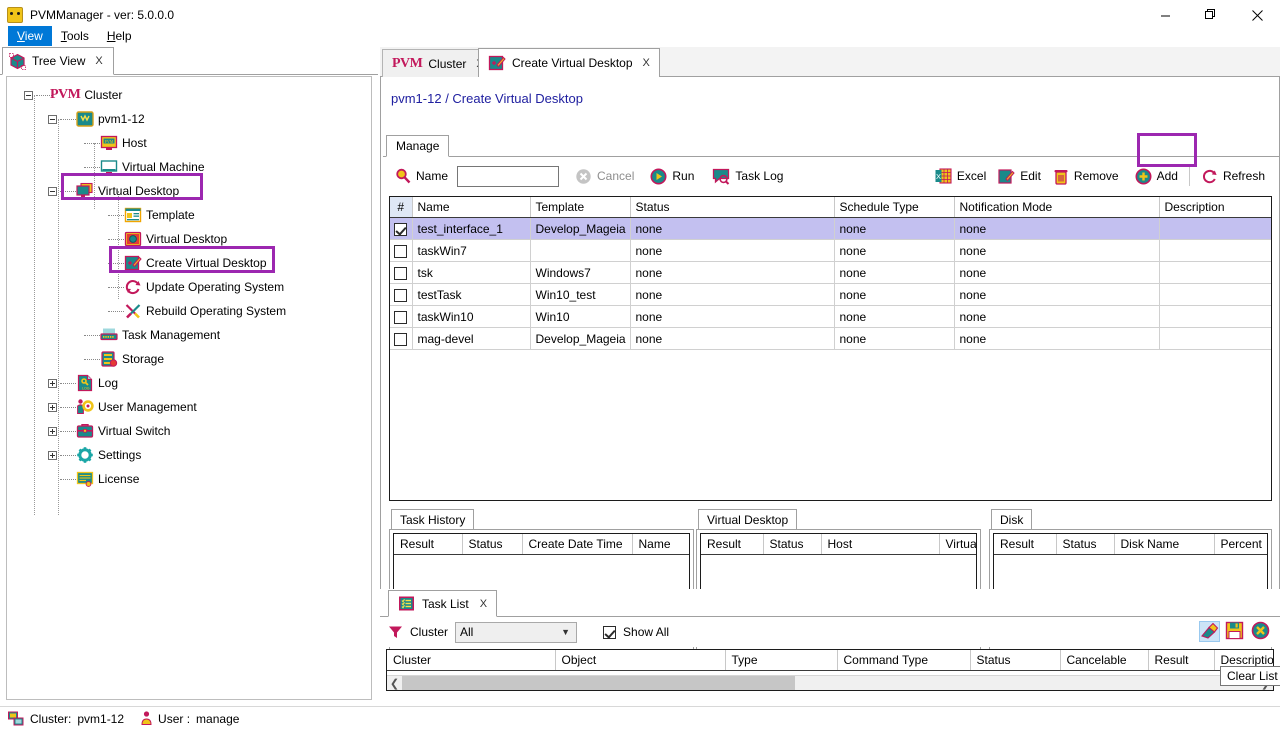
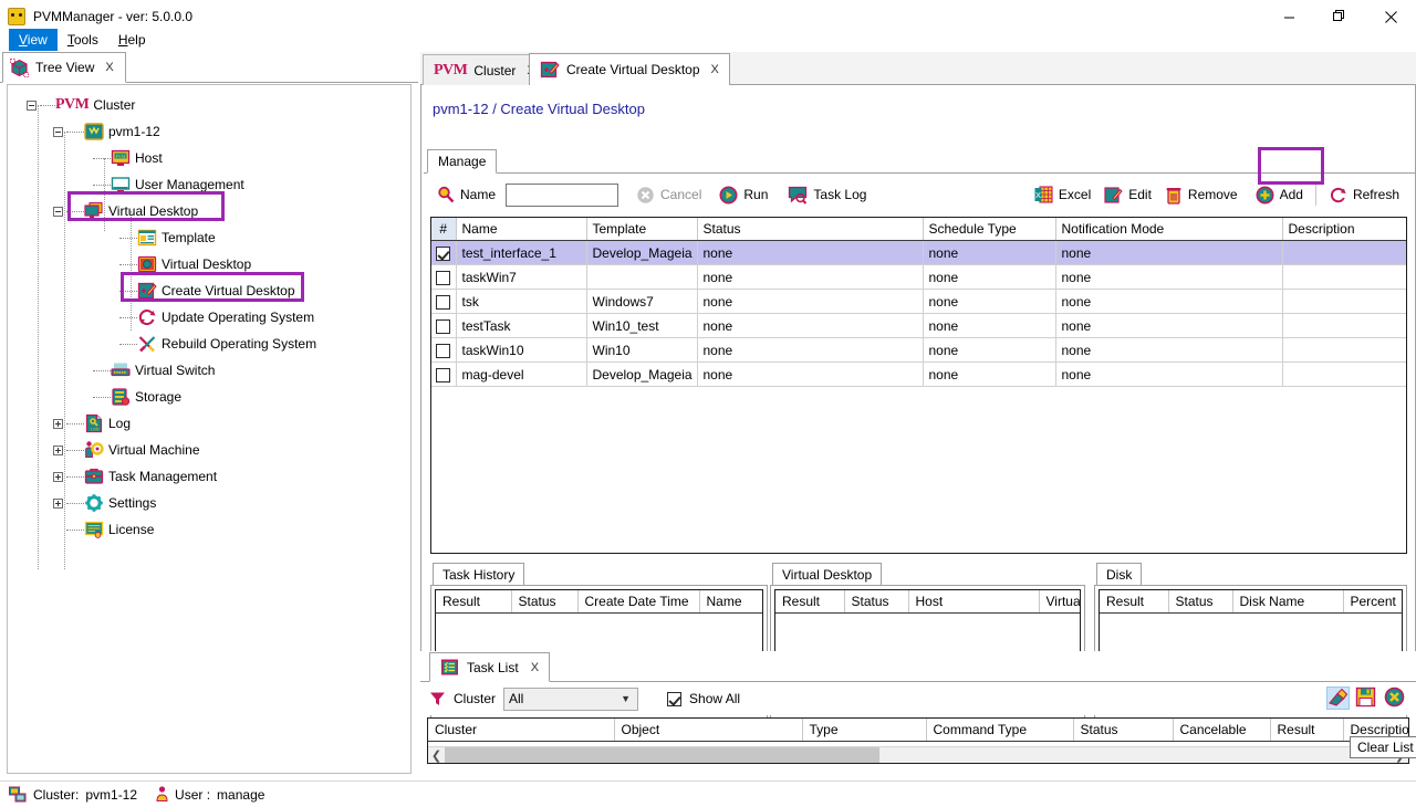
  PVMManager - ver: 5.0.0.0
  View
  Tools
  Help
  Tree View
  X
  PVM
  Cluster
  pvm1-12
  Host
- Virtual Machine
+ User Management
  Virtual Desktop
  Template
  Virtual Desktop
  Create Virtual Desktop
  Update Operating System
  Rebuild Operating System
- Task Management
+ Virtual Switch
  Storage
  Log
- User Management
+ Virtual Machine
- Virtual Switch
+ Task Management
  Settings
  License
  PVM
  Cluster
  Create Virtual Desktop
  X
  pvm1-12 / Create Virtual Desktop
  Manage
  Name
  Cancel
  Run
  Task Log
  X
  Excel
  Edit
  Remove
  Add
  Refresh
  #	Name	Template	Status	Schedule Type	Notification Mode	Description
  	test_interface_1	Develop_Mageia	none	none	none
  	taskWin7		none	none	none
  	tsk	Windows7	none	none	none
  	testTask	Win10_test	none	none	none
  	taskWin10	Win10	none	none	none
  	mag-devel	Develop_Mageia	none	none	none
  Task History
  Result	Status	Create Date Time	Name
  Virtual Desktop
  Result	Status	Host	Virtua
  Disk
  Result	Status	Disk Name	Percent
  Task List
  X
  Cluster
  All
  ▼
  Show All
  Cluster	Object	Type	Command Type	Status	Cancelable	Result	Descriptio
  ❮
  Clear List
  Cluster:
  pvm1-12
  User :
  manage
